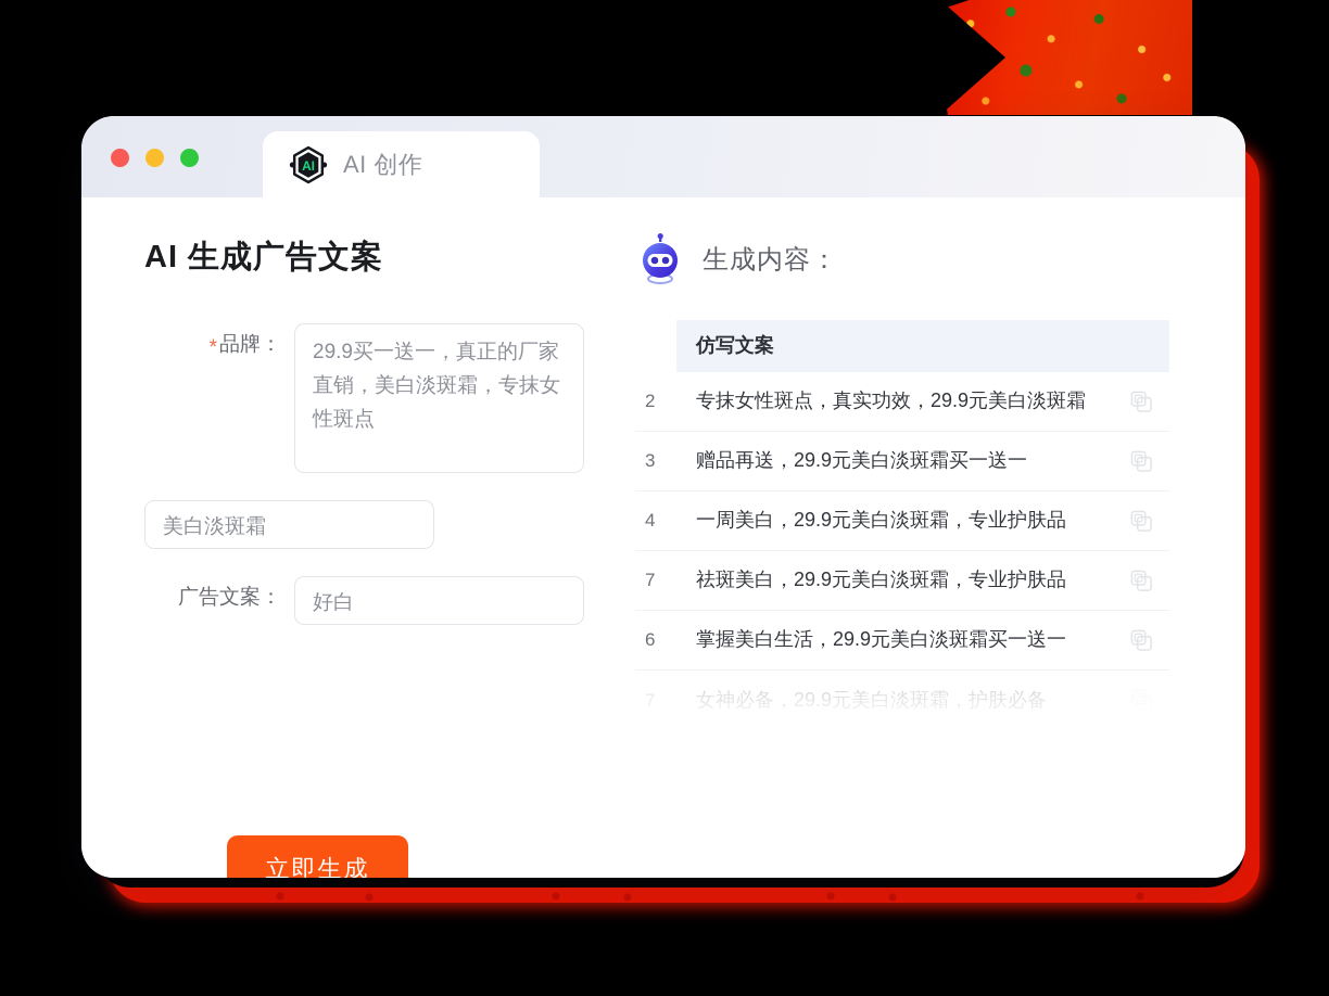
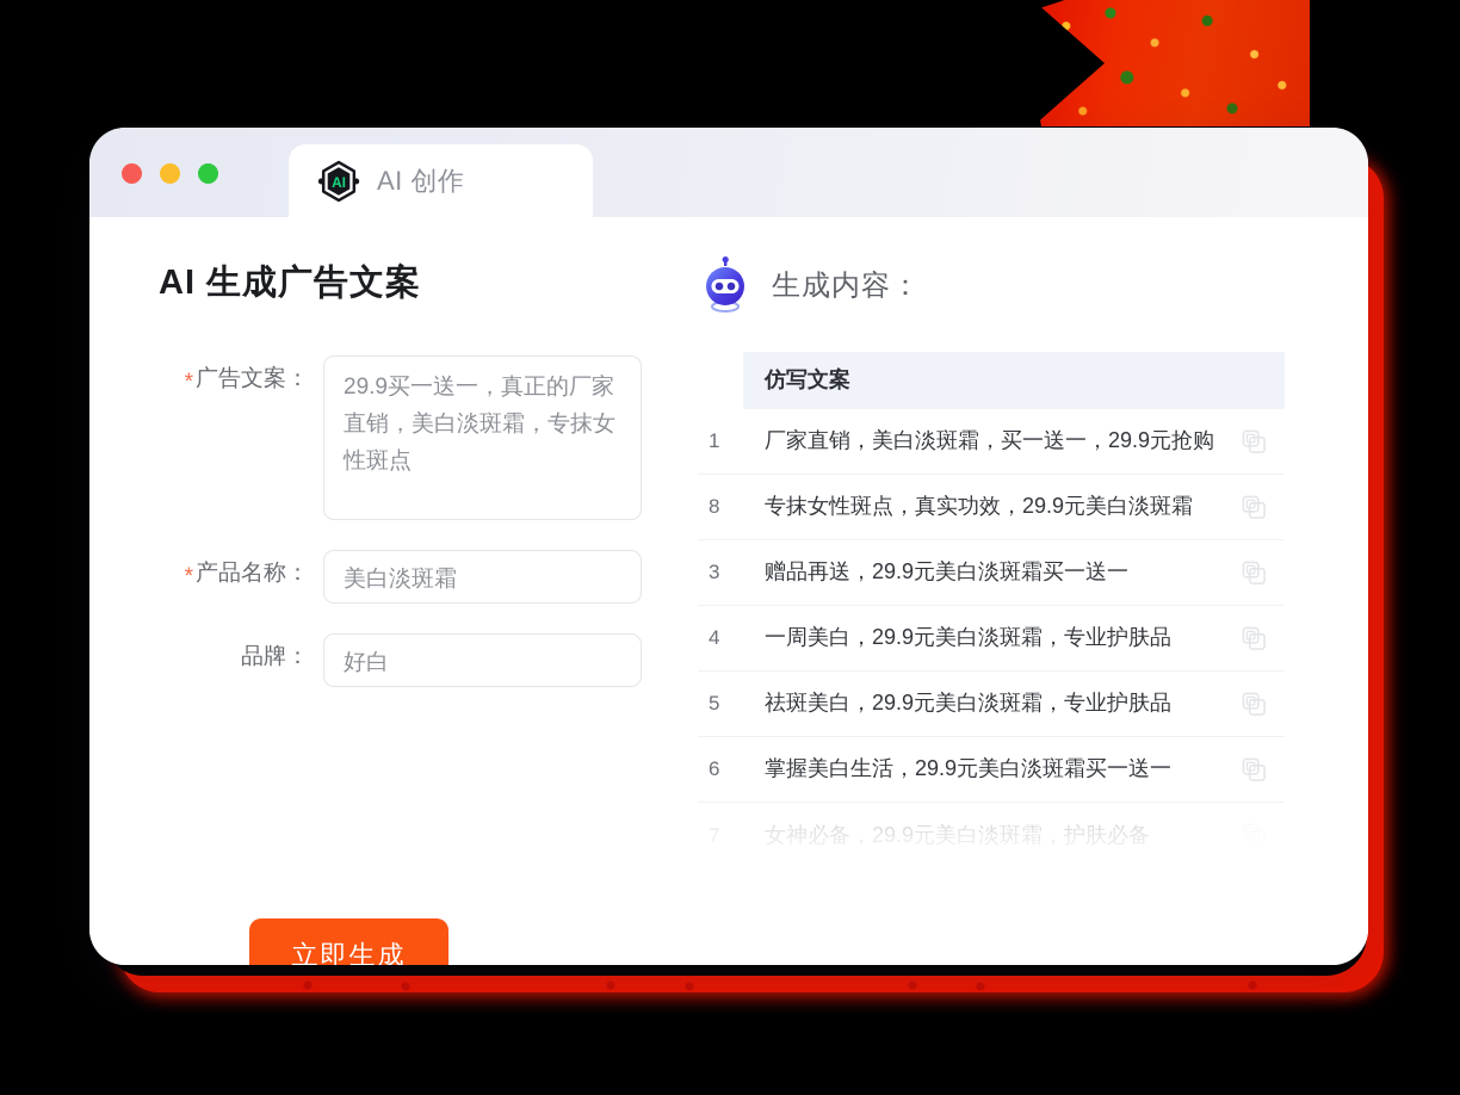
  AI
  AI 创作
  AI 生成广告文案
- *品牌：
+ *广告文案：
  29.9买一送一，真正的厂家直销，美白淡斑霜，专抹女性斑点
+ *产品名称：
  美白淡斑霜
- 广告文案：
+ 品牌：
  好白
  立即生成
  生成内容：
  仿写文案
+ 1
+ 厂家直销，美白淡斑霜，买一送一，29.9元抢购
- 2
+ 8
  专抹女性斑点，真实功效，29.9元美白淡斑霜
  3
  赠品再送，29.9元美白淡斑霜买一送一
  4
  一周美白，29.9元美白淡斑霜，专业护肤品
- 7
+ 5
  祛斑美白，29.9元美白淡斑霜，专业护肤品
  6
  掌握美白生活，29.9元美白淡斑霜买一送一
